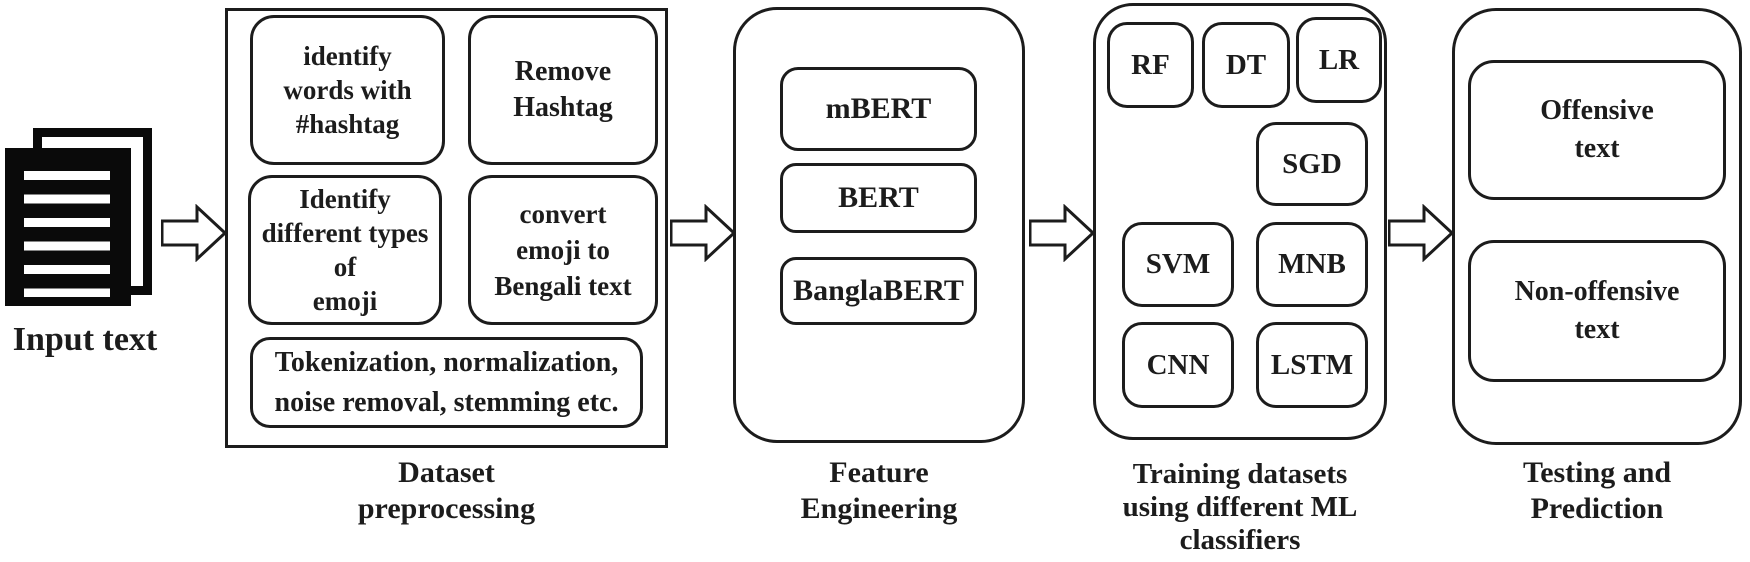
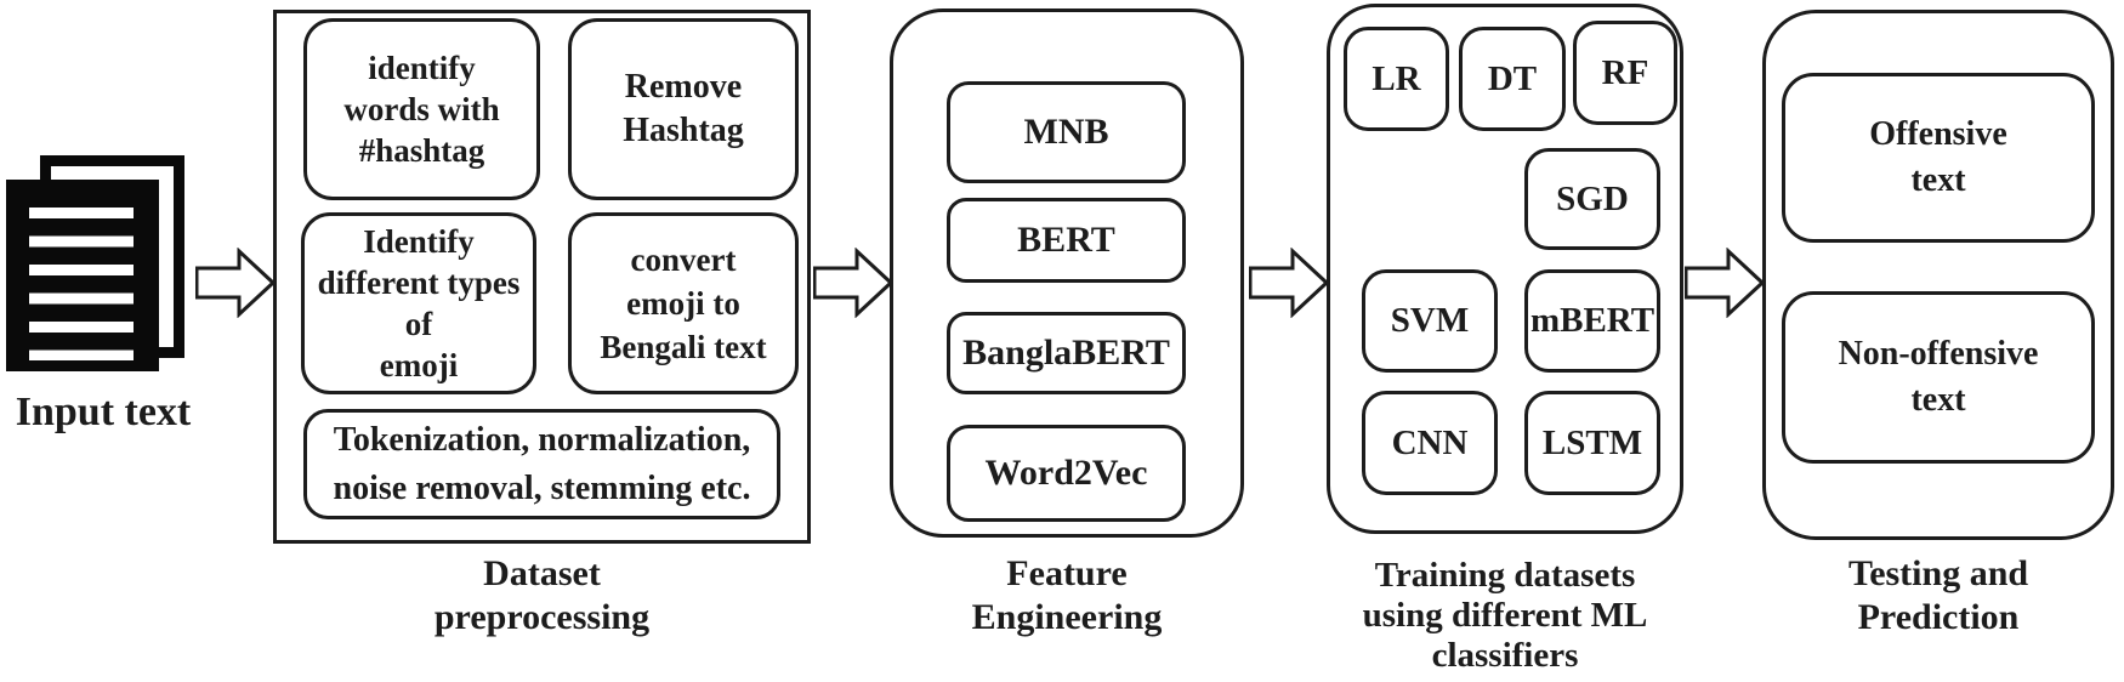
  Input text
  identify
  words with
  #hashtag
  Remove
  Hashtag
  Identify
  different types
  of
  emoji
  convert
  emoji to
  Bengali text
  Tokenization, normalization,
  noise removal, stemming etc.
  Dataset
  preprocessing
- mBERT
+ MNB
  BERT
  BanglaBERT
+ Word2Vec
  Feature
  Engineering
- RF
+ LR
  DT
- LR
+ RF
  SGD
  SVM
- MNB
+ mBERT
  CNN
  LSTM
  Training datasets
  using different ML
  classifiers
  Offensive
  text
  Non-offensive
  text
  Testing and
  Prediction
